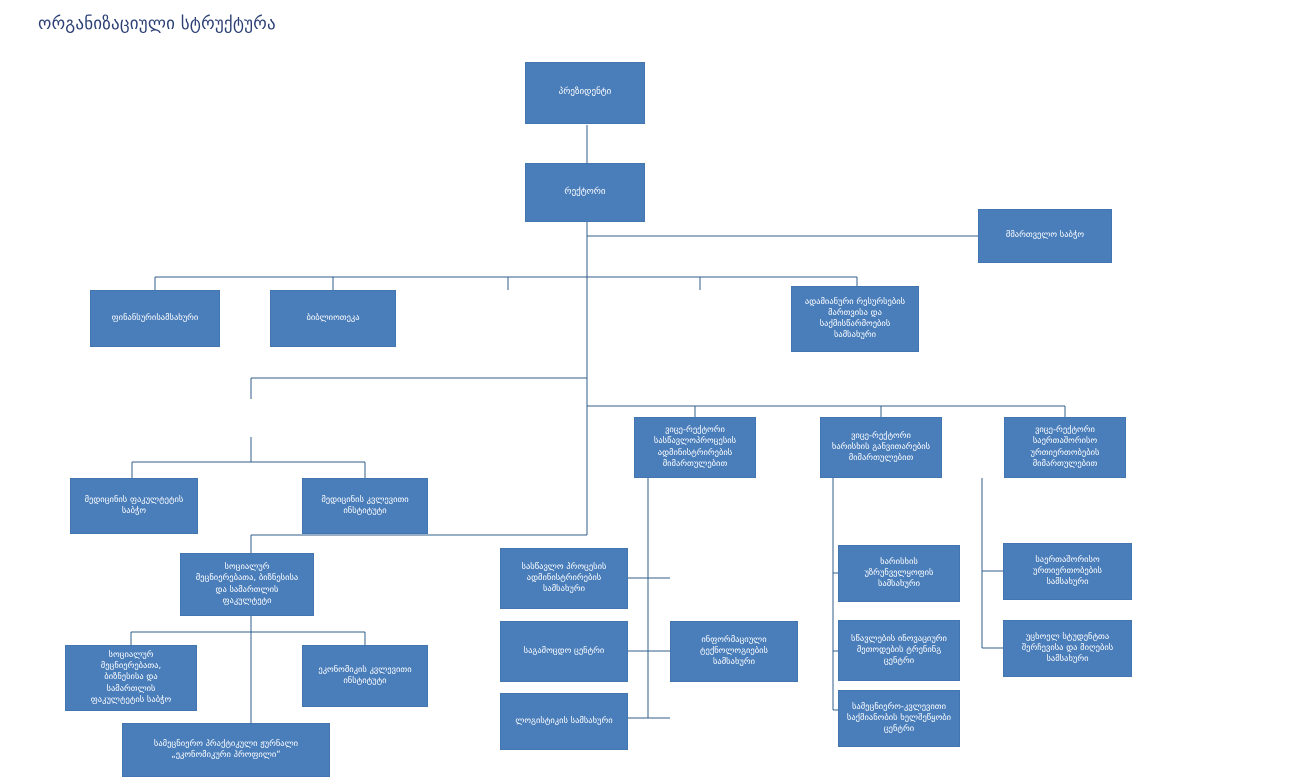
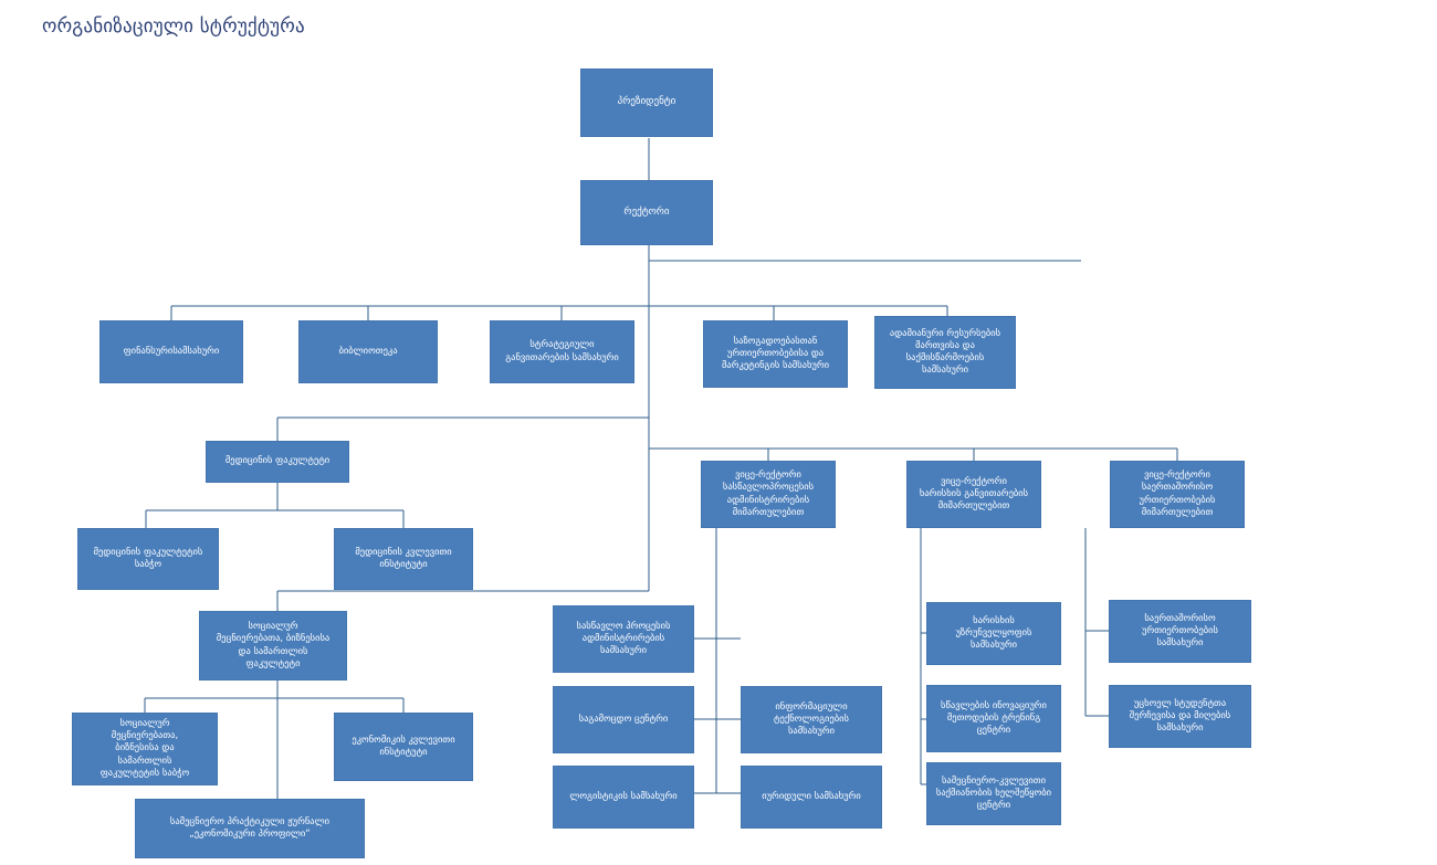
  ორგანიზაციული სტრუქტურა
  პრეზიდენტი
  რექტორი
- მმართველო საბჭო
  ფინანსურისამსახური
  ბიბლიოთეკა
+ სტრატეგიული
+ განვითარების სამსახური
+ საზოგადოებასთან
+ ურთიერთობებისა და
+ მარკეტინგის სამსახური
  ადამიანური რესურსების
  მართვისა და
  საქმისწარმოების
  სამსახური
+ მედიცინის ფაკულტეტი
  მედიცინის ფაკულტეტის
  საბჭო
  მედიცინის კვლევითი
  ინსტიტუტი
  სოციალურ
  მეცნიერებათა, ბიზნესისა
  და სამართლის
  ფაკულტეტი
  სოციალურ
  მეცნიერებათა,
  ბიზნესისა და
  სამართლის
  ფაკულტეტის საბჭო
  ეკონომიკის კვლევითი
  ინსტიტუტი
  სამეცნიერო პრაქტიკული ჟურნალი
  „ეკონომიკური პროფილი“
  ვიცე-რექტორი
  სასწავლოპროცესის
  ადმინისტრირების
  მიმართულებით
  ვიცე-რექტორი
  ხარისხის განვითარების
  მიმართულებით
  ვიცე-რექტორი
  საერთაშორისო
  ურთიერთობების
  მიმართულებით
  სასწავლო პროცესის
  ადმინისტრირების
  სამსახური
  საგამოცდო ცენტრი
  ლოგისტიკის სამსახური
  ინფორმაციული
  ტექნოლოგიების
  სამსახური
+ იურიდული სამსახური
  ხარისხის
  უზრუნველყოფის
  სამსახური
  სწავლების ინოვაციური
  მეთოდების ტრენინგ
  ცენტრი
  სამეცნიერო-კვლევითი
  საქმიანობის ხელშეწყობი
  ცენტრი
  საერთაშორისო
  ურთიერთობების
  სამსახური
  უცხოელ სტუდენტთა
  შერჩევისა და მიღების
  სამსახური
